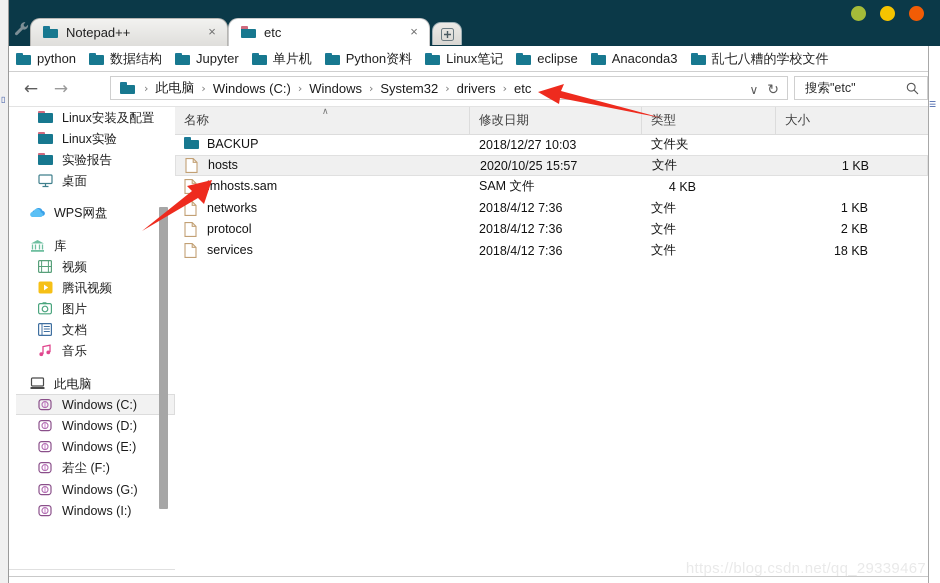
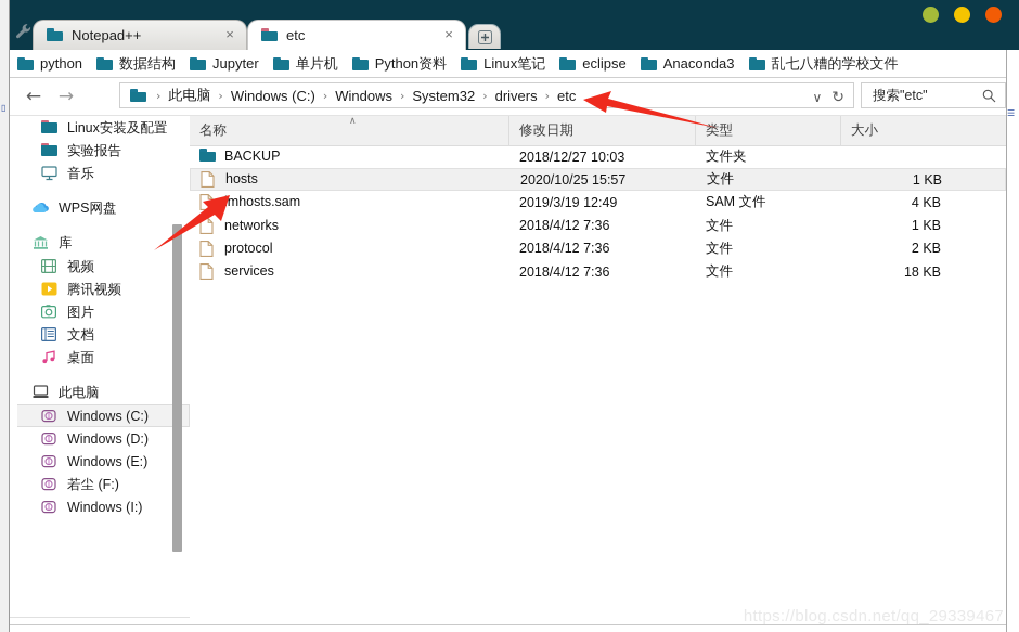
  Notepad++
  ×
  etc
  ×
  python
  数据结构
  Jupyter
  单片机
  Python资料
  Linux笔记
  eclipse
  Anaconda3
  乱七八糟的学校文件
  ←
  →
  ›
  此电脑
  ›
  Windows (C:)
  ›
  Windows
  ›
  System32
  ›
  drivers
  ›
  etc
  ∨
  ↻
  搜索"etc"
  Linux安装及配置
- Linux实验
  实验报告
- 桌面
+ 音乐
  WPS网盘
  库
  视频
  腾讯视频
  图片
  文档
- 音乐
+ 桌面
  此电脑
  Windows (C:)
  Windows (D:)
  Windows (E:)
  若尘 (F:)
- Windows (G:)
  Windows (I:)
  名称
  ∧
  修改日期
  类型
  大小
  BACKUP
  2018/12/27 10:03
  文件夹
  hosts
  2020/10/25 15:57
  文件
  1 KB
  mhosts.sam
+ 2019/3/19 12:49
  SAM 文件
  4 KB
  networks
  2018/4/12 7:36
  文件
  1 KB
  protocol
  2018/4/12 7:36
  文件
  2 KB
  services
  2018/4/12 7:36
  文件
  18 KB
  https://blog.csdn.net/qq_29339467
  ▯
  ☰
